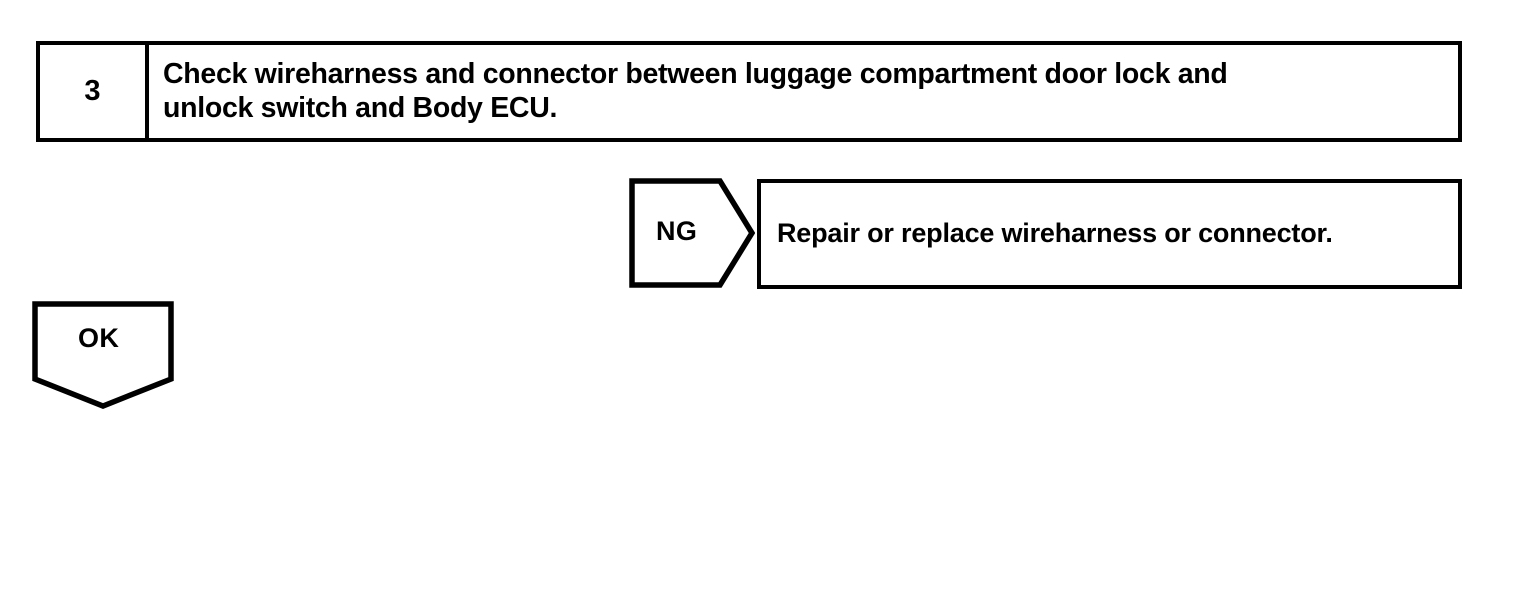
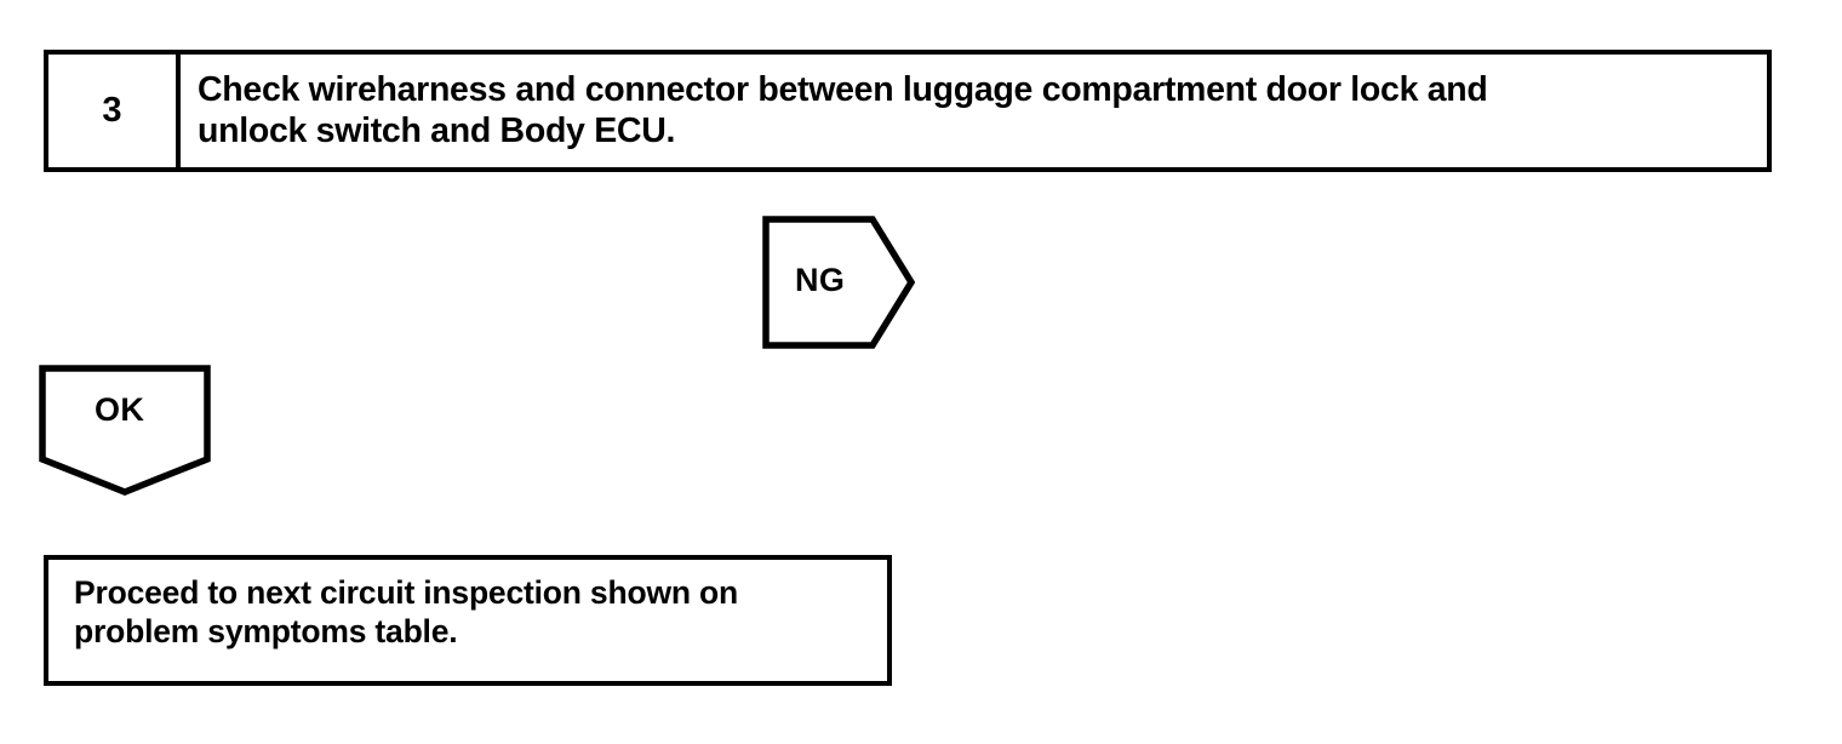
  3
  Check wireharness and connector between luggage compartment door lock and
  unlock switch and Body ECU.
  NG
- Repair or replace wireharness or connector.
  OK
+ Proceed to next circuit inspection shown on
+ problem symptoms table.
